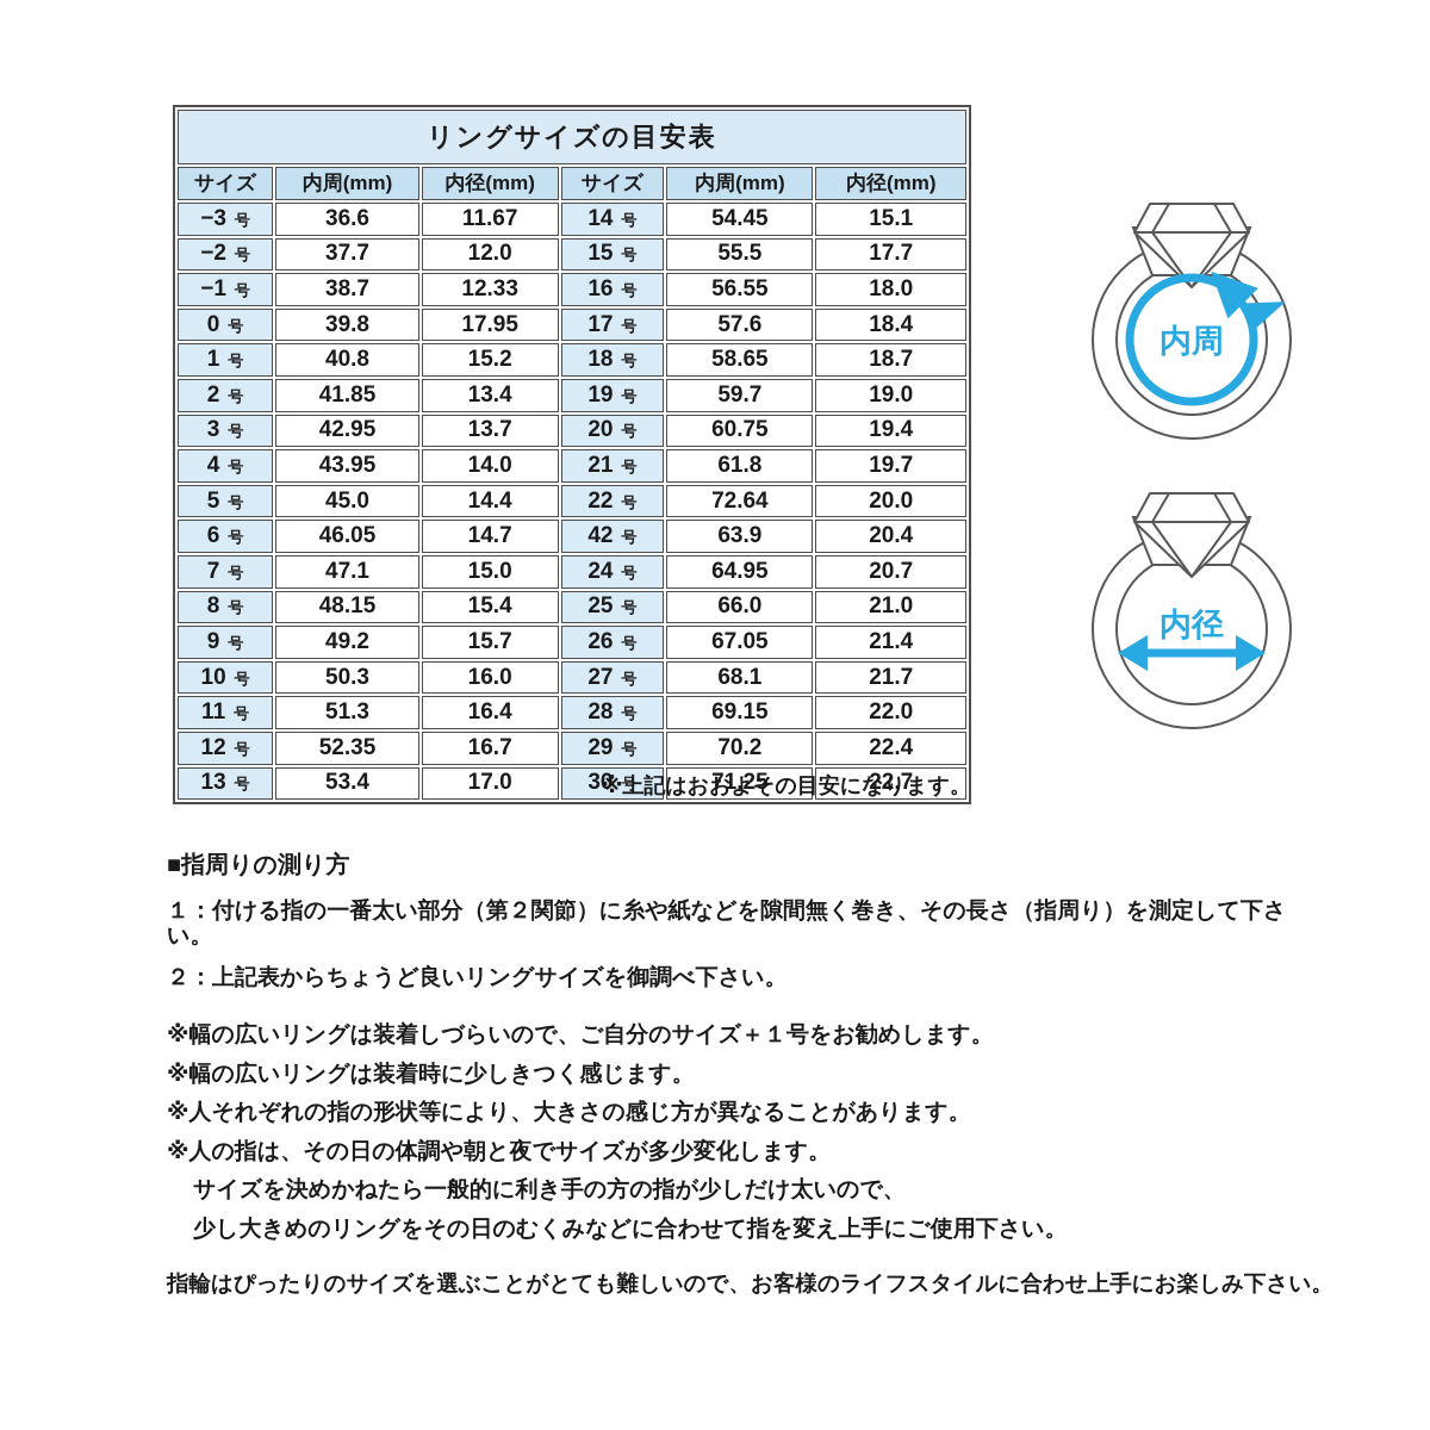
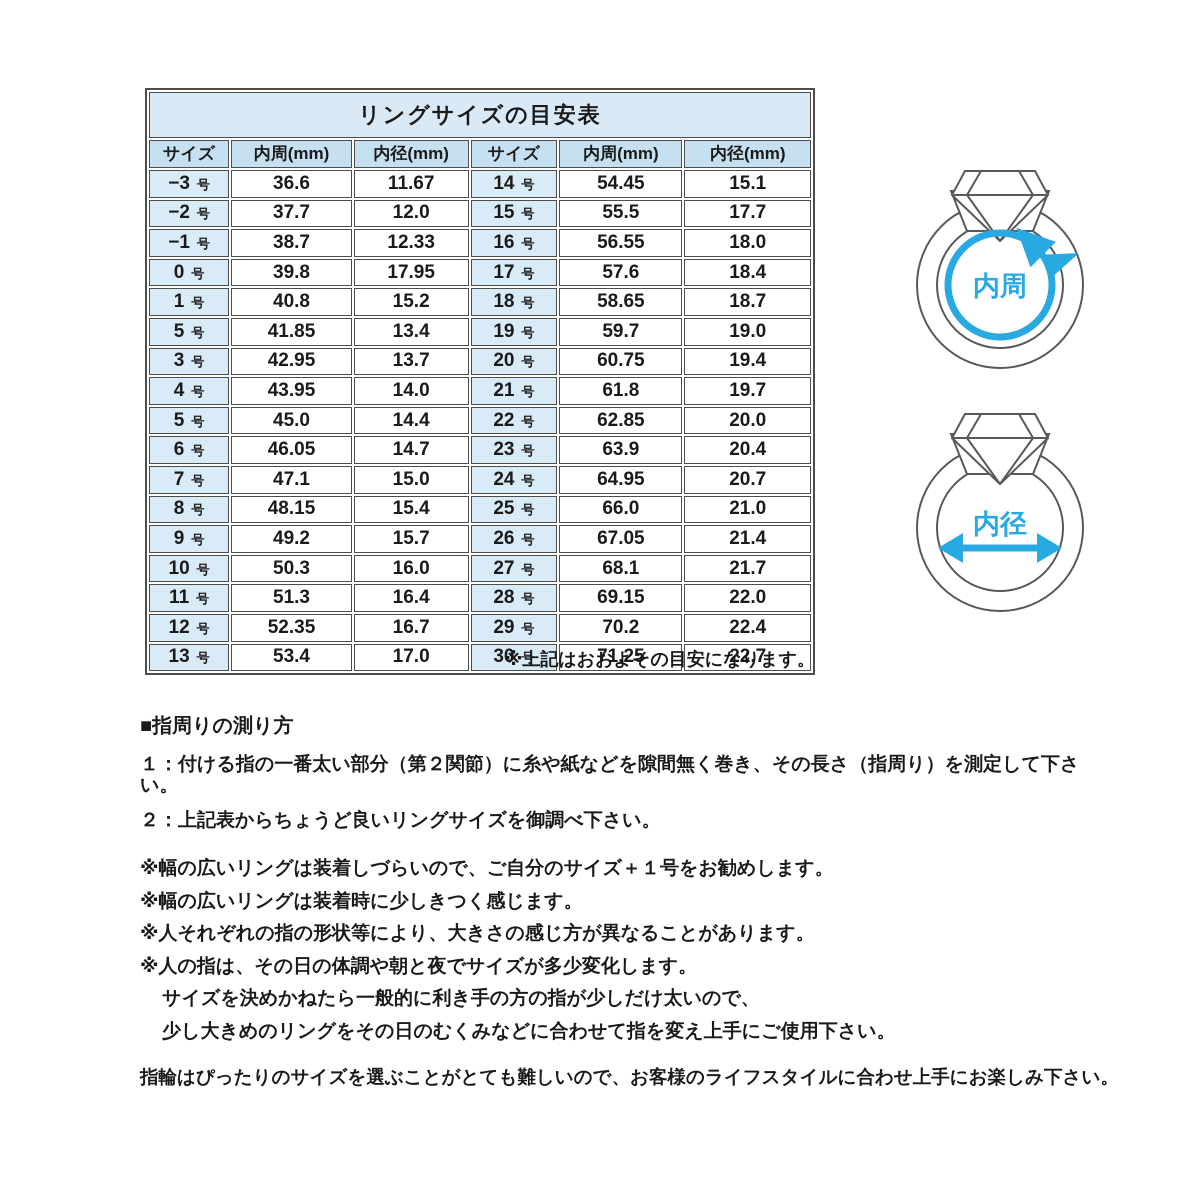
  リングサイズの目安表
  サイズ	内周(mm)	内径(mm)	サイズ	内周(mm)	内径(mm)
  −3 号	36.6	11.67	14 号	54.45	15.1
  −2 号	37.7	12.0	15 号	55.5	17.7
  −1 号	38.7	12.33	16 号	56.55	18.0
  0 号	39.8	17.95	17 号	57.6	18.4
  1 号	40.8	15.2	18 号	58.65	18.7
- 2 号	41.85	13.4	19 号	59.7	19.0
+ 5 号	41.85	13.4	19 号	59.7	19.0
  3 号	42.95	13.7	20 号	60.75	19.4
  4 号	43.95	14.0	21 号	61.8	19.7
- 5 号	45.0	14.4	22 号	72.64	20.0
+ 5 号	45.0	14.4	22 号	62.85	20.0
- 6 号	46.05	14.7	42 号	63.9	20.4
+ 6 号	46.05	14.7	23 号	63.9	20.4
  7 号	47.1	15.0	24 号	64.95	20.7
  8 号	48.15	15.4	25 号	66.0	21.0
  9 号	49.2	15.7	26 号	67.05	21.4
  10 号	50.3	16.0	27 号	68.1	21.7
  11 号	51.3	16.4	28 号	69.15	22.0
  12 号	52.35	16.7	29 号	70.2	22.4
  13 号	53.4	17.0	30 号	71.25	22.7
  ※上記はおおよその目安になります。
  内周
  内径
  ■指周りの測り方
  １：付ける指の一番太い部分（第２関節）に糸や紙などを隙間無く巻き、その長さ（指周り）を測定して下さい。
  ２：上記表からちょうど良いリングサイズを御調べ下さい。
  ※幅の広いリングは装着しづらいので、ご自分のサイズ＋１号をお勧めします。
  ※幅の広いリングは装着時に少しきつく感じます。
  ※人それぞれの指の形状等により、大きさの感じ方が異なることがあります。
  ※人の指は、その日の体調や朝と夜でサイズが多少変化します。
  サイズを決めかねたら一般的に利き手の方の指が少しだけ太いので、
  少し大きめのリングをその日のむくみなどに合わせて指を変え上手にご使用下さい。
  指輪はぴったりのサイズを選ぶことがとても難しいので、お客様のライフスタイルに合わせ上手にお楽しみ下さい。
